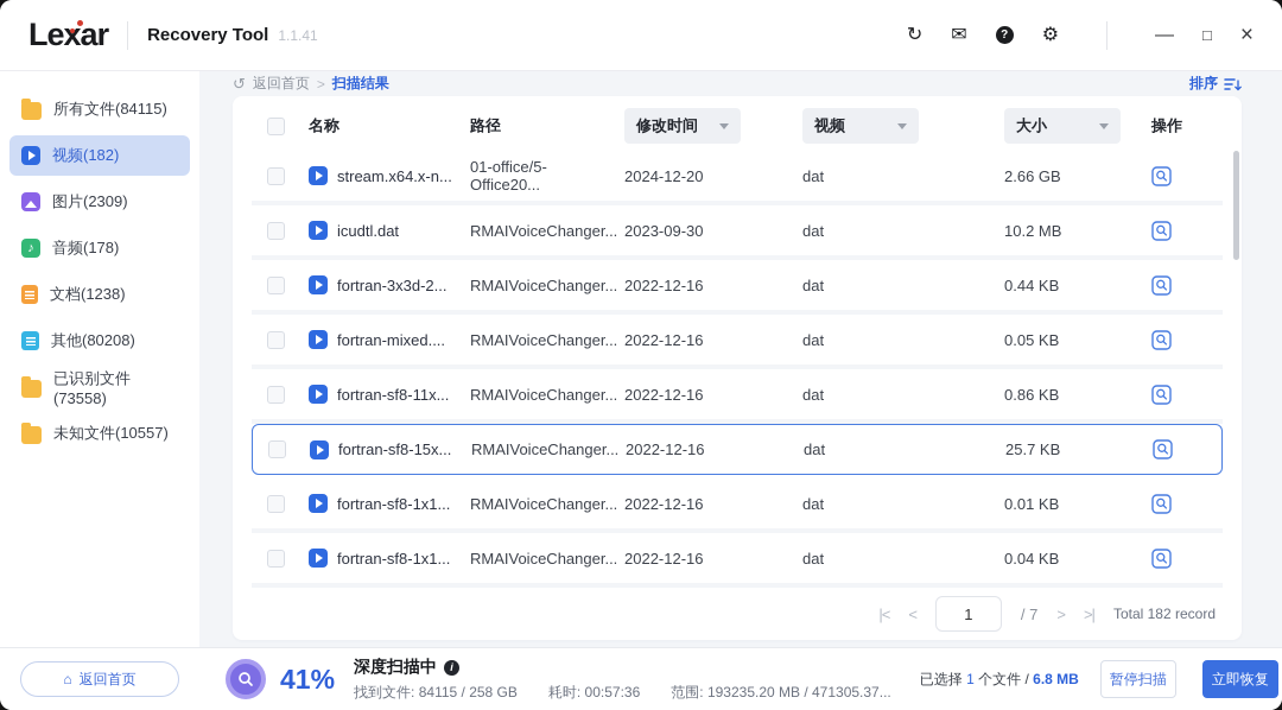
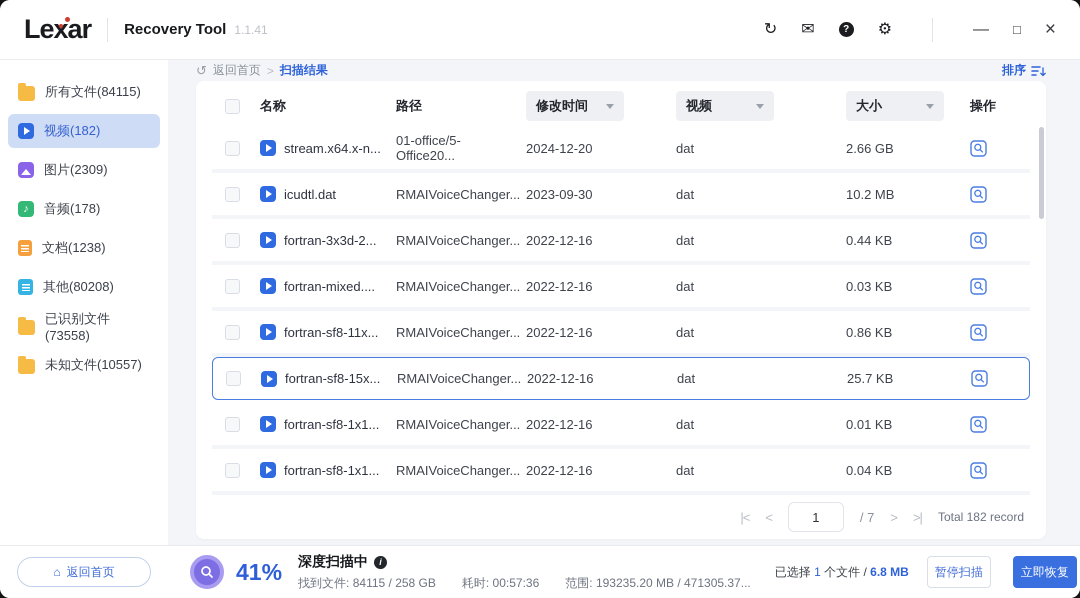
  Lexar
  Recovery Tool
  1.1.41
  ↻
  ✉
  ?
  ⚙
  —
  □
  ×
  所有文件(84115)
  视频(182)
  图片(2309)
  音频(178)
  文档(1238)
  其他(80208)
  已识别文件(73558)
  未知文件(10557)
  ↺
  返回首页
  >
  扫描结果
  排序
  名称
  路径
  修改时间
  视频
  大小
  操作
  stream.x64.x-n...
  01-office/5-Office20...
  2024-12-20
  dat
  2.66 GB
  icudtl.dat
  RMAIVoiceChanger
  2023-09-30
  dat
  10.2 MB
  fortran-3x3d-2...
  RMAIVoiceChanger
  2022-12-16
  dat
  0.44 KB
  fortran-mixed....
  RMAIVoiceChanger
  2022-12-16
  dat
- 0.05 KB
+ 0.03 KB
  fortran-sf8-11x...
  RMAIVoiceChanger
  2022-12-16
  dat
  0.86 KB
  fortran-sf8-15x...
  RMAIVoiceChanger
  2022-12-16
  dat
  25.7 KB
  fortran-sf8-1x1...
  RMAIVoiceChanger
  2022-12-16
  dat
  0.01 KB
  fortran-sf8-1x1...
  RMAIVoiceChanger
  2022-12-16
  dat
  0.04 KB
  |<
  <
  1
  / 7
  >
  >|
  Total 182 record
  ⌂
  返回首页
  41%
  深度扫描中
  i
  找到文件: 84115 / 258 GB
  耗时: 00:57:36
  范围: 193235.20 MB / 471305.37...
  已选择 1 个文件 / 6.8 MB
  暂停扫描
  立即恢复
